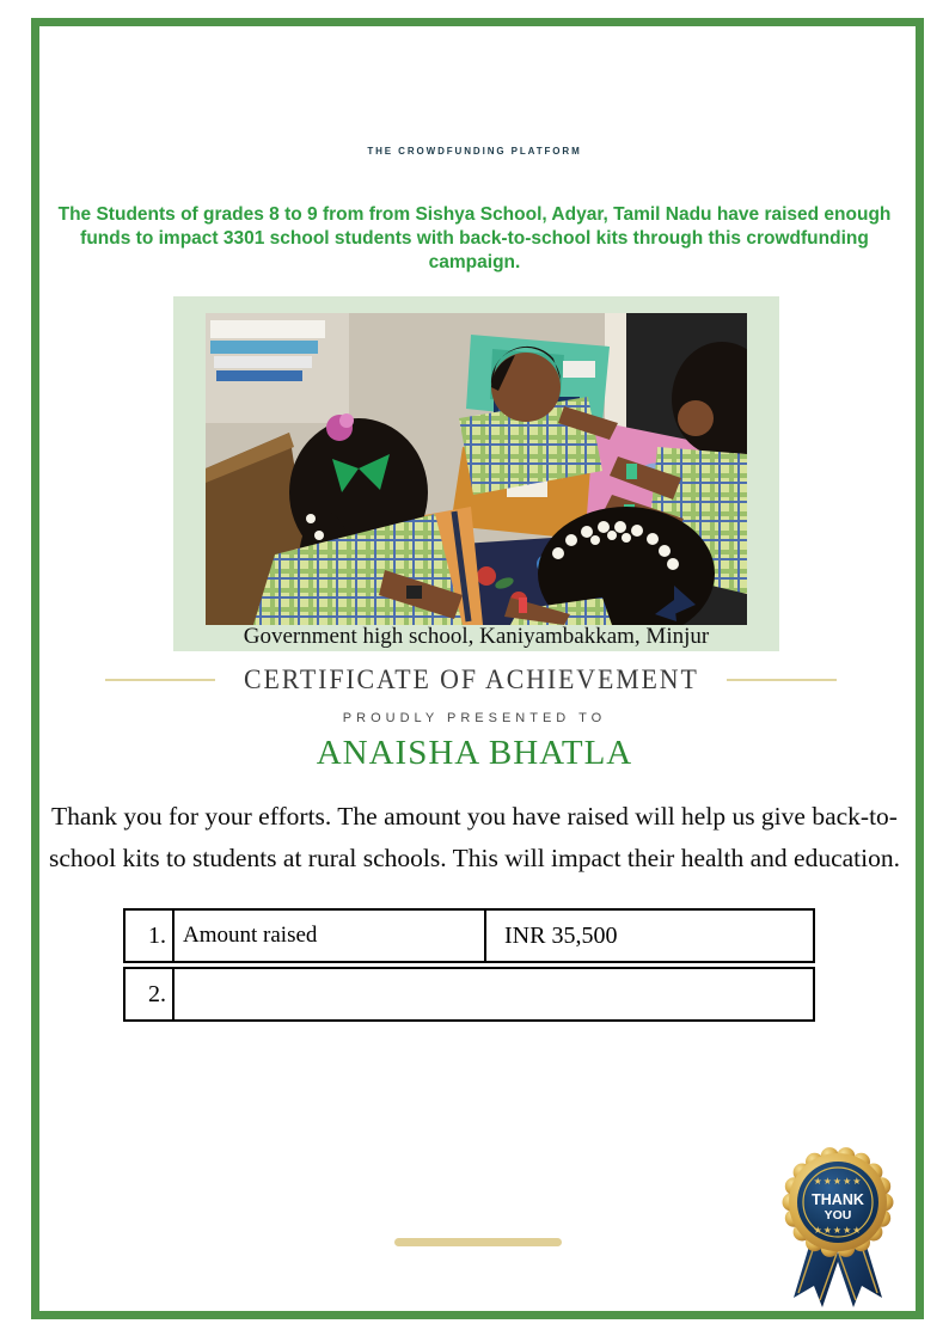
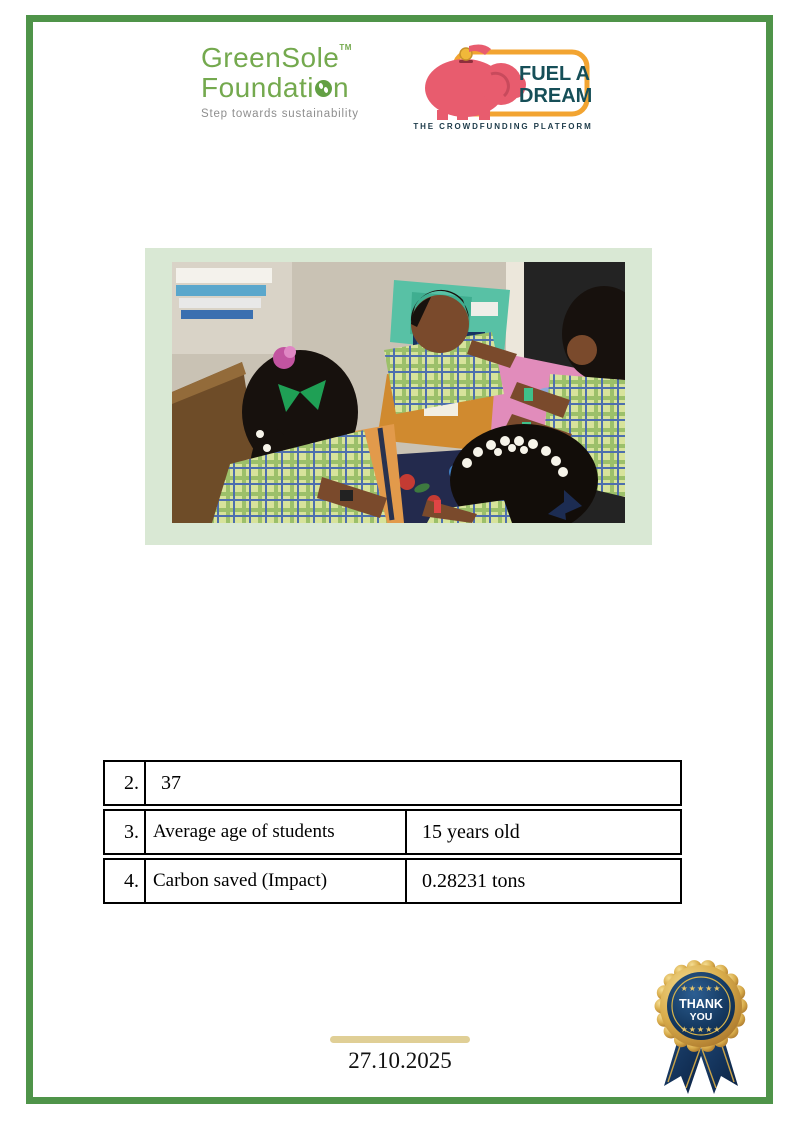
+ GreenSoleTM
+ Foundati
+ n
+ Step towards sustainability
+ FUEL A
+ DREAM
  THE CROWDFUNDING PLATFORM
- The Students of grades 8 to 9 from from Sishya School, Adyar, Tamil Nadu have raised enough funds to impact 3301 school students with back-to-school kits through this crowdfunding campaign.
- Government high school, Kaniyambakkam, Minjur
- CERTIFICATE OF ACHIEVEMENT
- PROUDLY PRESENTED TO
- ANAISHA BHATLA
- Thank you for your efforts. The amount you have raised will help us give back-to-school kits to students at rural schools. This will impact their health and education.
- 1.
- Amount raised
- INR 35,500
  2.
+ 37
+ 3.
+ Average age of students
+ 15 years old
+ 4.
+ Carbon saved (Impact)
+ 0.28231 tons
+ 27.10.2025
  ★★★★★
  THANK
  YOU
  ★★★★★
